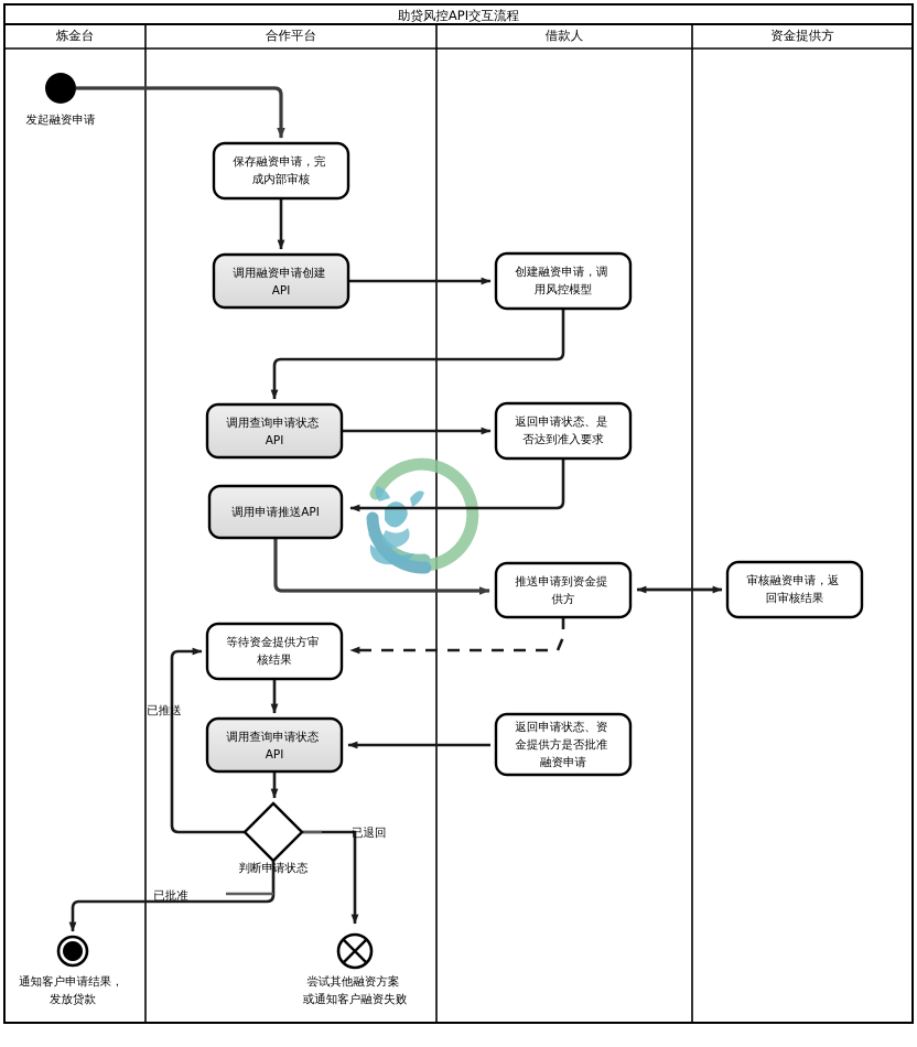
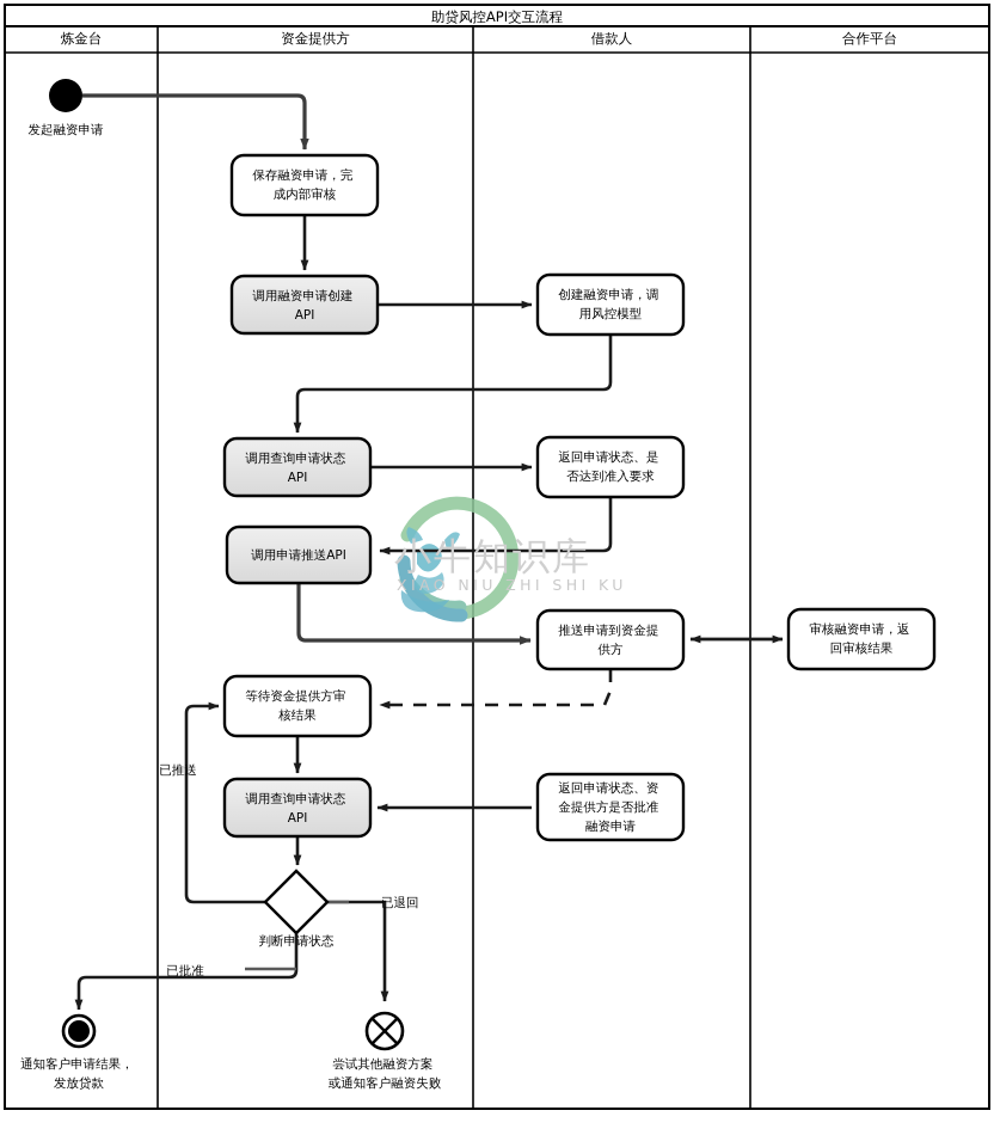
  助贷风控API交互流程
  炼金台
- 合作平台
+ 资金提供方
  借款人
- 资金提供方
+ 合作平台
  发起融资申请
  保存融资申请，完 成内部审核
  调用融资申请创建 API
  创建融资申请，调 用风控模型
  调用查询申请状态 API
  返回申请状态、是 否达到准入要求
  调用申请推送API
  推送申请到资金提 供方
  审核融资申请，返 回审核结果
  等待资金提供方审 核结果
  调用查询申请状态 API
  返回申请状态、资 金提供方是否批准 融资申请
  判断申请状态
  已推送
  已退回
  已批准
  通知客户申请结果， 发放贷款
  尝试其他融资方案 或通知客户融资失败
+ 小牛知识库
+ XIAO NIU ZHI SHI KU
